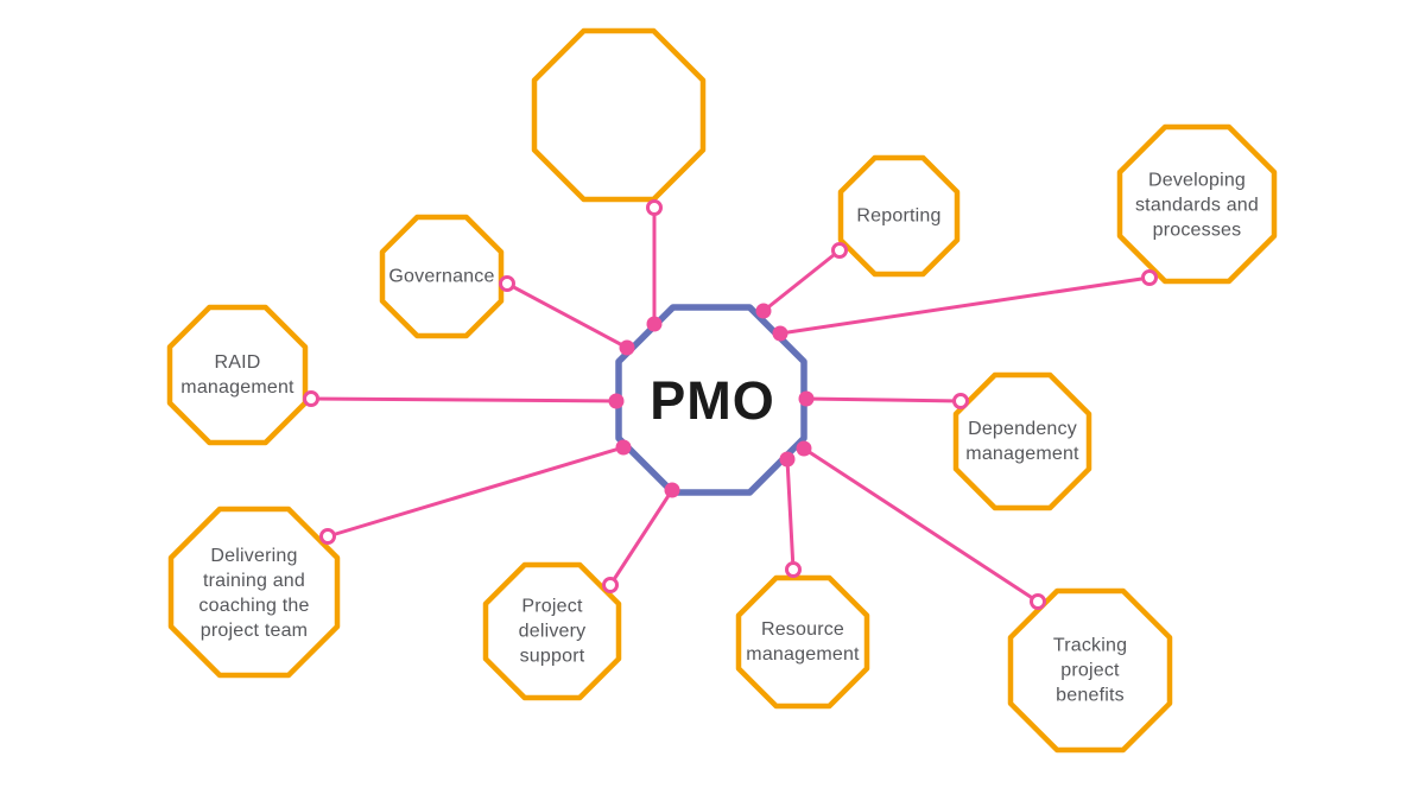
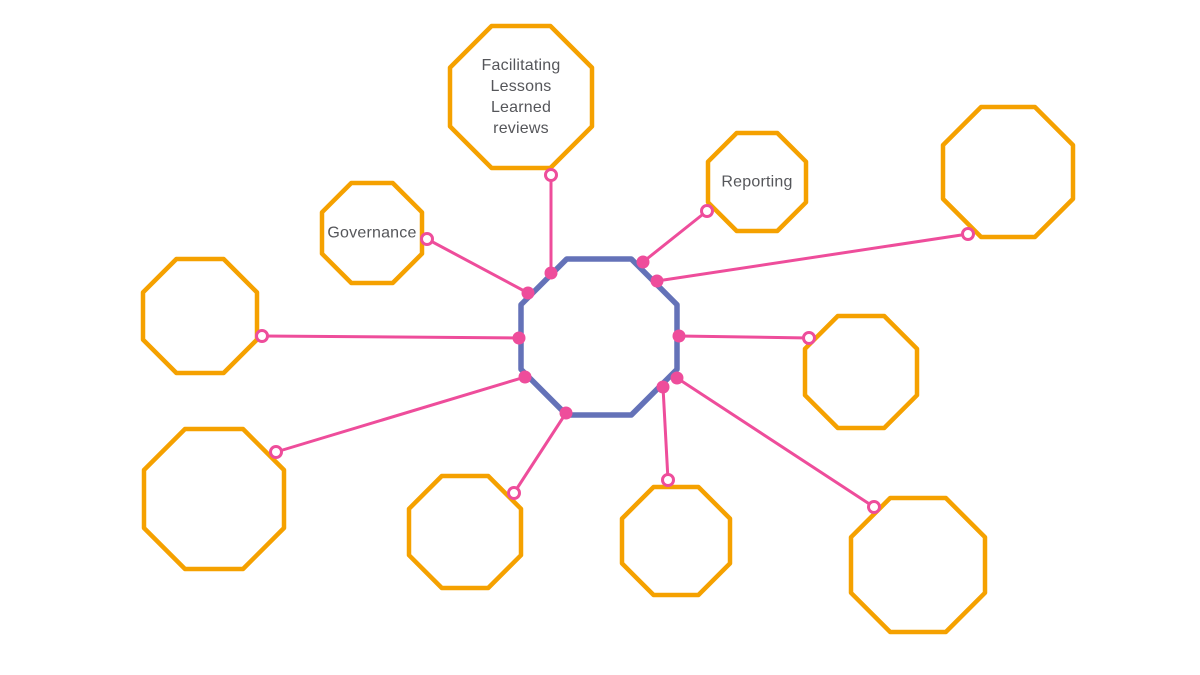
+ Facilitating Lessons Learned reviews
  Reporting
- Developing standards and processes
  Governance
- RAID management
- Dependency management
- Delivering training and coaching the project team
- Project delivery support
- Resource management
- Tracking project benefits
- PMO
